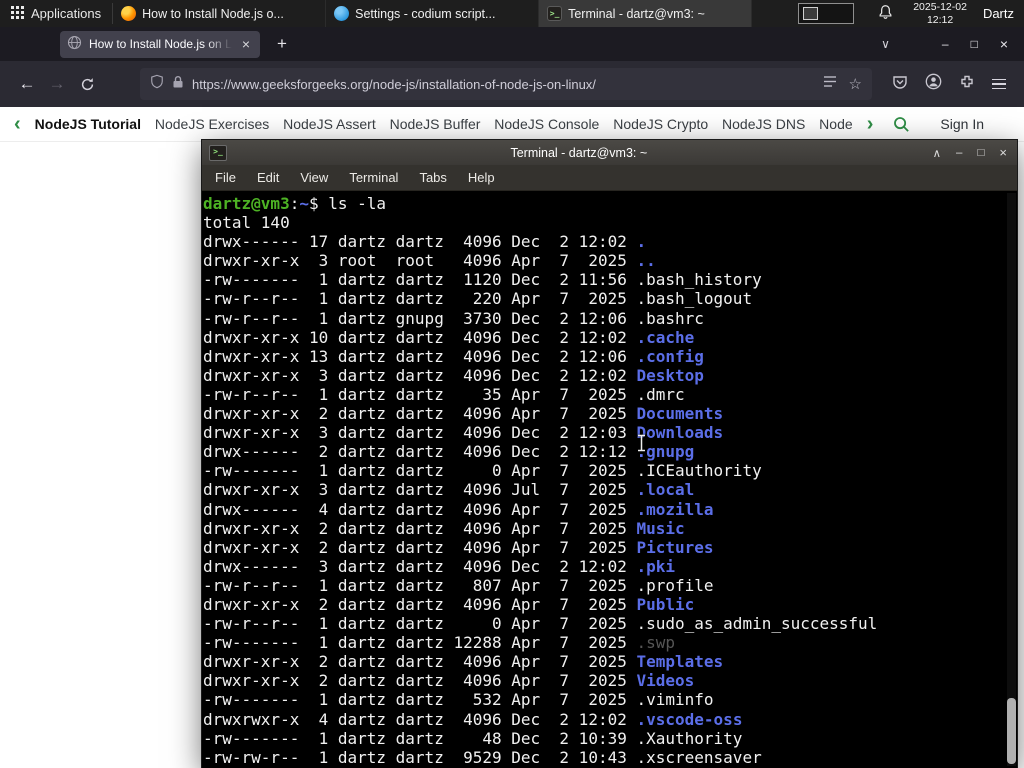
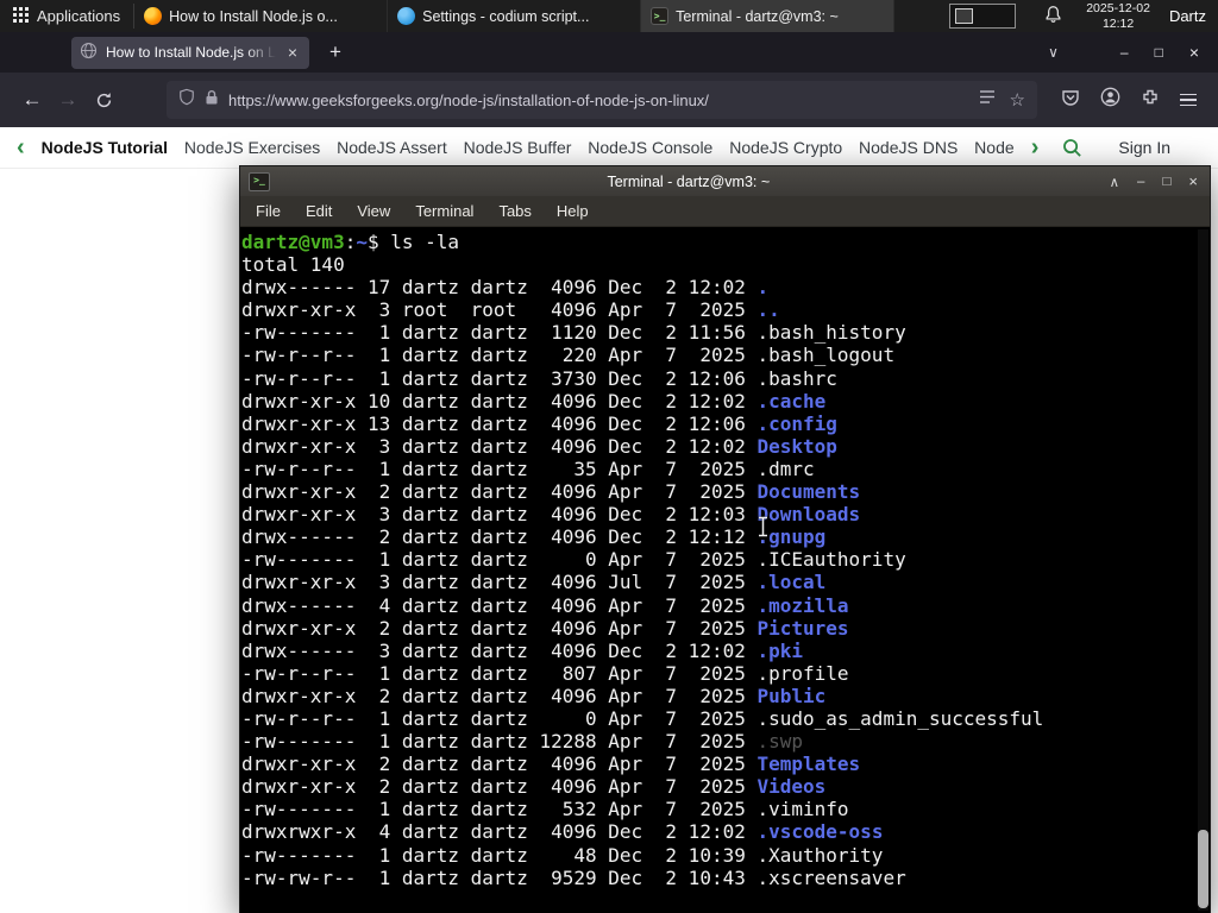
  Applications
  How to Install Node.js o...
  Settings - codium script...
  >_
  Terminal - dartz@vm3: ~
  2025-12-02
  12:12
  Dartz
  How to Install Node.js on L
  ×
  +
  ∨
  –
  □
  ×
  ←
  →
  https://www.geeksforgeeks.org/node-js/installation-of-node-js-on-linux/
  ☆
  ‹
  NodeJS Tutorial
  NodeJS Exercises
  NodeJS Assert
  NodeJS Buffer
  NodeJS Console
  NodeJS Crypto
  NodeJS DNS
  Node
  ›
  Sign In
  >_
  Terminal - dartz@vm3: ~
  ∧
  –
  □
  ×
  File
  Edit
  View
  Terminal
  Tabs
  Help
  dartz@vm3:~$ ls -la
  total 140
  drwx------ 17 dartz dartz 4096 Dec 2 12:02 .
  drwxr-xr-x 3 root root 4096 Apr 7 2025 ..
  -rw------- 1 dartz dartz 1120 Dec 2 11:56 .bash_history
  -rw-r--r-- 1 dartz dartz 220 Apr 7 2025 .bash_logout
- -rw-r--r-- 1 dartz gnupg 3730 Dec 2 12:06 .bashrc
+ -rw-r--r-- 1 dartz dartz 3730 Dec 2 12:06 .bashrc
  drwxr-xr-x 10 dartz dartz 4096 Dec 2 12:02 .cache
  drwxr-xr-x 13 dartz dartz 4096 Dec 2 12:06 .config
  drwxr-xr-x 3 dartz dartz 4096 Dec 2 12:02 Desktop
  -rw-r--r-- 1 dartz dartz 35 Apr 7 2025 .dmrc
  drwxr-xr-x 2 dartz dartz 4096 Apr 7 2025 Documents
  drwxr-xr-x 3 dartz dartz 4096 Dec 2 12:03 Downloads
  drwx------ 2 dartz dartz 4096 Dec 2 12:12 .gnupg
  -rw------- 1 dartz dartz 0 Apr 7 2025 .ICEauthority
  drwxr-xr-x 3 dartz dartz 4096 Jul 7 2025 .local
  drwx------ 4 dartz dartz 4096 Apr 7 2025 .mozilla
- drwxr-xr-x 2 dartz dartz 4096 Apr 7 2025 Music
  drwxr-xr-x 2 dartz dartz 4096 Apr 7 2025 Pictures
  drwx------ 3 dartz dartz 4096 Dec 2 12:02 .pki
  -rw-r--r-- 1 dartz dartz 807 Apr 7 2025 .profile
  drwxr-xr-x 2 dartz dartz 4096 Apr 7 2025 Public
  -rw-r--r-- 1 dartz dartz 0 Apr 7 2025 .sudo_as_admin_successful
  -rw------- 1 dartz dartz 12288 Apr 7 2025 .swp
  drwxr-xr-x 2 dartz dartz 4096 Apr 7 2025 Templates
  drwxr-xr-x 2 dartz dartz 4096 Apr 7 2025 Videos
  -rw------- 1 dartz dartz 532 Apr 7 2025 .viminfo
  drwxrwxr-x 4 dartz dartz 4096 Dec 2 12:02 .vscode-oss
  -rw------- 1 dartz dartz 48 Dec 2 10:39 .Xauthority
  -rw-rw-r-- 1 dartz dartz 9529 Dec 2 10:43 .xscreensaver
